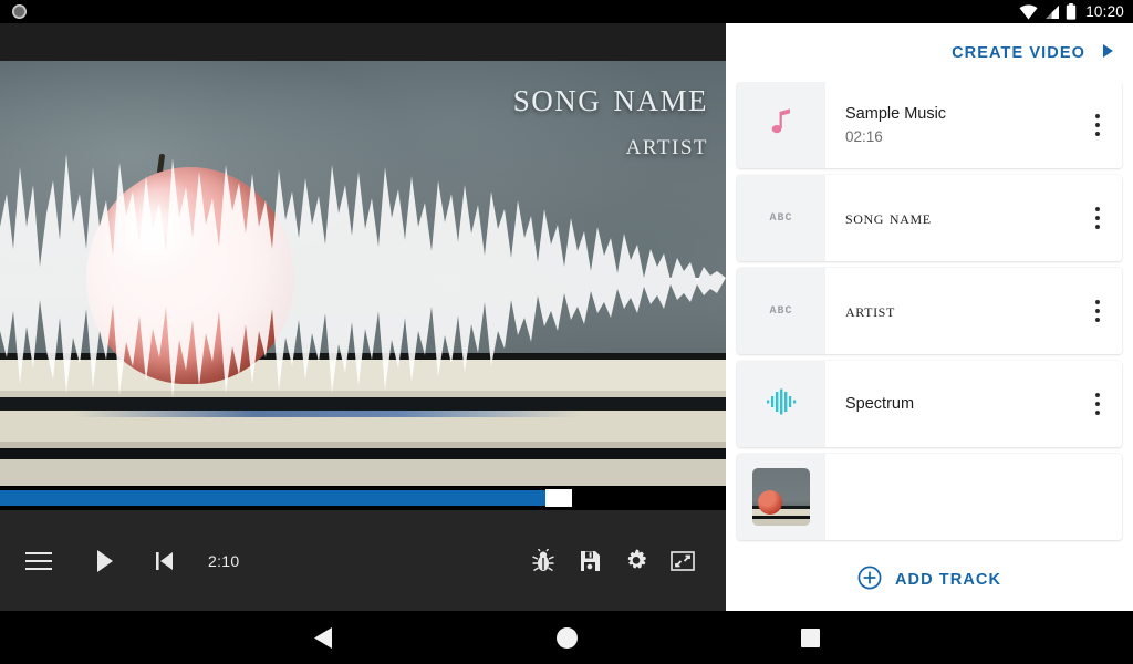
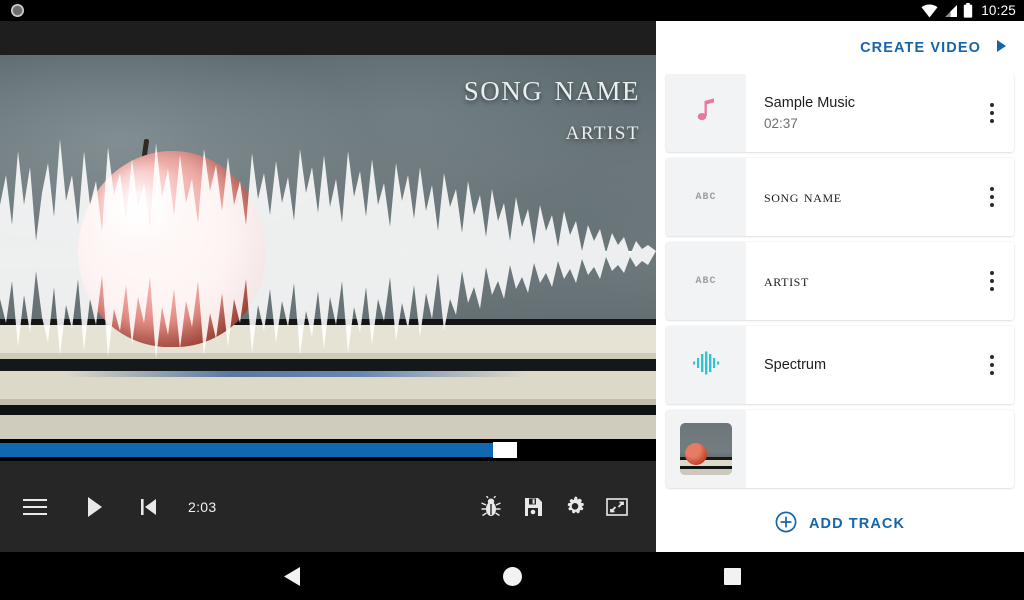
- 10:20
+ 10:25
  song name
  artist
- 2:10
+ 2:03
  CREATE VIDEO
  Sample Music
- 02:16
+ 02:37
  ABC
  song name
  ABC
  artist
  Spectrum
  ADD TRACK
